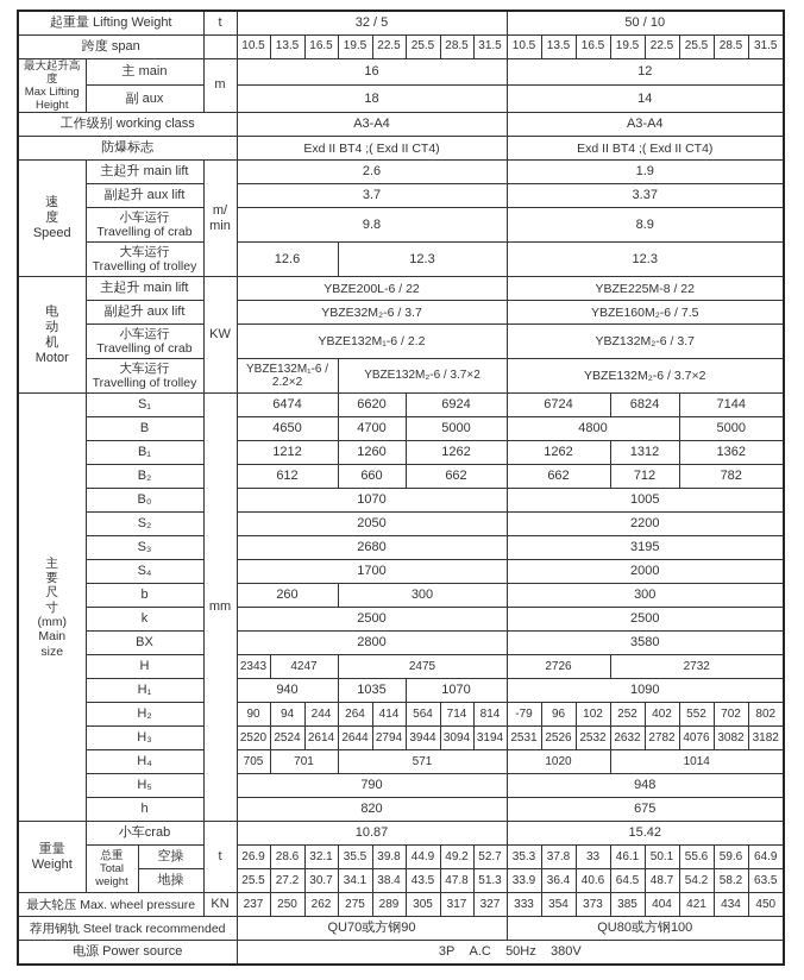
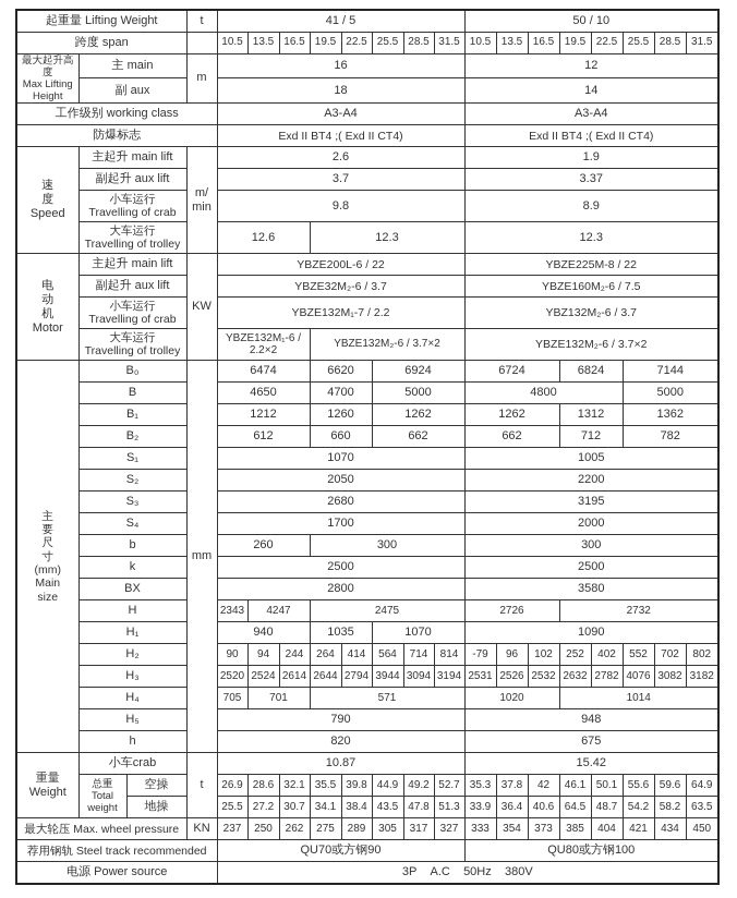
- 起重量 Lifting Weight	t	32 / 5	50 / 10
+ 起重量 Lifting Weight	t	41 / 5	50 / 10
  跨度 span		10.5	13.5	16.5	19.5	22.5	25.5	28.5	31.5	10.5	13.5	16.5	19.5	22.5	25.5	28.5	31.5
  最大起升高度 Max Lifting Height	主 main	m	16	12
  副 aux	18	14
  工作级别 working class	A3-A4	A3-A4
  防爆标志	Exd II BT4 ;( Exd II CT4)	Exd II BT4 ;( Exd II CT4)
  速 度 Speed	主起升 main lift	m/ min	2.6	1.9
  副起升 aux lift	3.7	3.37
  小车运行 Travelling of crab	9.8	8.9
  大车运行 Travelling of trolley	12.6	12.3	12.3
  电 动 机 Motor	主起升 main lift	KW	YBZE200L-6 / 22	YBZE225M-8 / 22
  副起升 aux lift	YBZE32M₂-6 / 3.7	YBZE160M₂-6 / 7.5
- 小车运行 Travelling of crab	YBZE132M₁-6 / 2.2	YBZ132M₂-6 / 3.7
+ 小车运行 Travelling of crab	YBZE132M₁-7 / 2.2	YBZ132M₂-6 / 3.7
  大车运行 Travelling of trolley	YBZE132M₁-6 / 2.2×2	YBZE132M₂-6 / 3.7×2	YBZE132M₂-6 / 3.7×2
- 主 要 尺 寸 (mm) Main size	S₁	mm	6474	6620	6924	6724	6824	7144
+ 主 要 尺 寸 (mm) Main size	B₀	mm	6474	6620	6924	6724	6824	7144
  B	4650	4700	5000	4800	5000
  B₁	1212	1260	1262	1262	1312	1362
  B₂	612	660	662	662	712	782
- B₀	1070	1005
+ S₁	1070	1005
  S₂	2050	2200
  S₃	2680	3195
  S₄	1700	2000
  b	260	300	300
  k	2500	2500
  BX	2800	3580
  H	2343	4247	2475	2726	2732
  H₁	940	1035	1070	1090
  H₂	90	94	244	264	414	564	714	814	-79	96	102	252	402	552	702	802
  H₃	2520	2524	2614	2644	2794	3944	3094	3194	2531	2526	2532	2632	2782	4076	3082	3182
  H₄	705	701	571	1020	1014
  H₅	790	948
  h	820	675
  重量 Weight	小车crab	t	10.87	15.42
- 总重 Total weight	空操	26.9	28.6	32.1	35.5	39.8	44.9	49.2	52.7	35.3	37.8	33	46.1	50.1	55.6	59.6	64.9
+ 总重 Total weight	空操	26.9	28.6	32.1	35.5	39.8	44.9	49.2	52.7	35.3	37.8	42	46.1	50.1	55.6	59.6	64.9
  地操	25.5	27.2	30.7	34.1	38.4	43.5	47.8	51.3	33.9	36.4	40.6	64.5	48.7	54.2	58.2	63.5
  最大轮压 Max. wheel pressure	KN	237	250	262	275	289	305	317	327	333	354	373	385	404	421	434	450
  荐用钢轨 Steel track recommended	QU70或方钢90	QU80或方钢100
  电源 Power source	3P A.C 50Hz 380V
